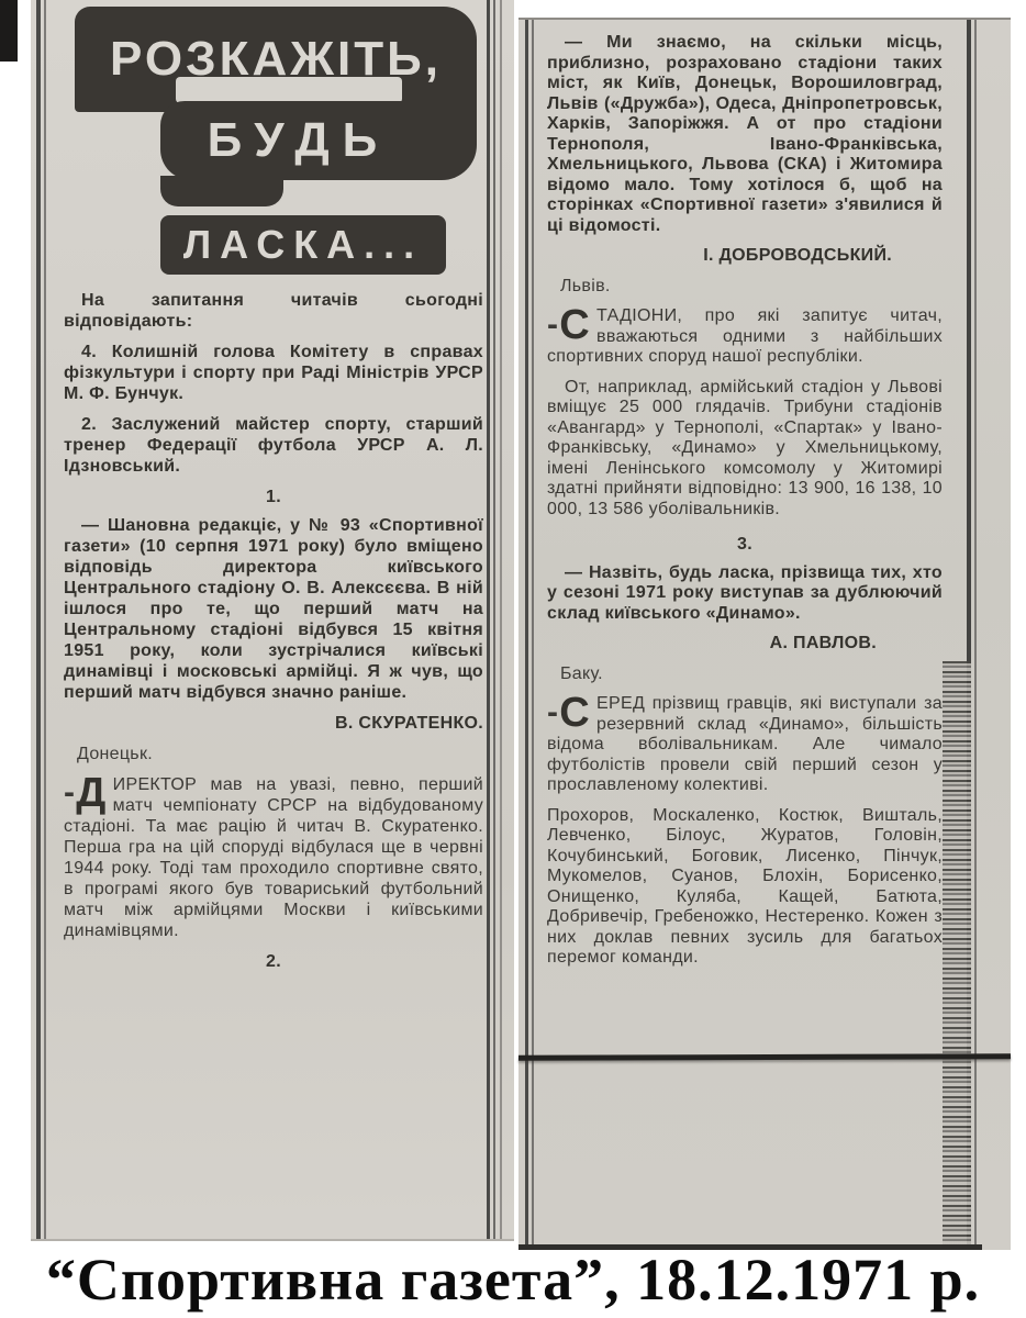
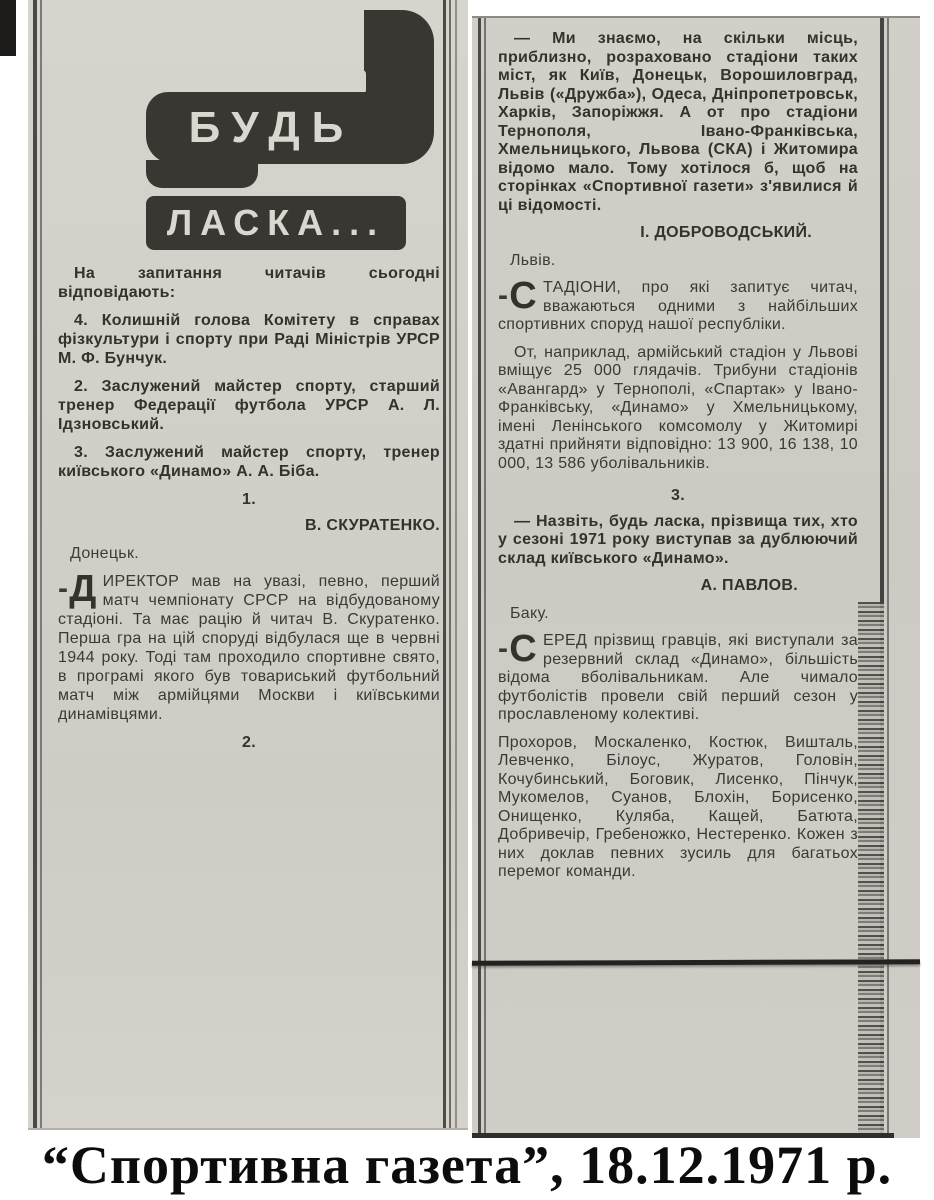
- РОЗКАЖІТЬ,
  БУДЬ
  ЛАСКА...
  На запитання читачів сьогодні відповідають:
  4. Колишній голова Комітету в справах фізкультури і спорту при Раді Міністрів УРСР М. Ф. Бунчук.
  2. Заслужений майстер спорту, старший тренер Федерації футбола УРСР А. Л. Ідзновський.
+ 3. Заслужений майстер спорту, тренер київського «Динамо» А. А. Біба.
  1.
- — Шановна редакціє, у № 93 «Спортивної газети» (10 серпня 1971 року) було вміщено відповідь директора київського Центрального стадіону О. В. Алексєєва. В ній ішлося про те, що перший матч на Центральному стадіоні відбувся 15 квітня 1951 року, коли зустрічалися київські динамівці і московські армійці. Я ж чув, що перший матч відбувся значно раніше.
  В. СКУРАТЕНКО.
  Донецьк.
  -
  Д
  ИРЕКТОР мав на увазі, певно, перший матч чемпіонату СРСР на відбудованому стадіоні. Та має рацію й читач В. Скуратенко. Перша гра на цій споруді відбулася ще в червні 1944 року. Тоді там проходило спортивне свято, в програмі якого був товариський футбольний матч між армійцями Москви і київськими динамівцями.
  2.
  — Ми знаємо, на скільки місць, приблизно, розраховано стадіони таких міст, як Київ, Донецьк, Ворошиловград, Львів («Дружба»), Одеса, Дніпропетровськ, Харків, Запоріжжя. А от про стадіони Тернополя, Івано-Франківська, Хмельницького, Львова (СКА) і Житомира відомо мало. Тому хотілося б, щоб на сторінках «Спортивної газети» з'явилися й ці відомості.
  І. ДОБРОВОДСЬКИЙ.
  Львів.
  -
  С
  ТАДІОНИ, про які запитує читач, вважаються одними з найбільших спортивних споруд нашої республіки.
  От, наприклад, армійський стадіон у Львові вміщує 25 000 глядачів. Трибуни стадіонів «Авангард» у Тернополі, «Спартак» у Івано-Франківську, «Динамо» у Хмельницькому, імені Ленінського комсомолу у Житомирі здатні прийняти відповідно: 13 900, 16 138, 10 000, 13 586 уболівальників.
  3.
  — Назвіть, будь ласка, прізвища тих, хто у сезоні 1971 року виступав за дублюючий склад київського «Динамо».
  А. ПАВЛОВ.
  Баку.
  -
  С
  ЕРЕД прізвищ гравців, які виступали за резервний склад «Динамо», більшість відома вболівальникам. Але чимало футболістів провели свій перший сезон у прославленому колективі.
  Прохоров, Москаленко, Костюк, Вишталь, Левченко, Білоус, Журатов, Головін, Кочубинський, Боговик, Лисенко, Пінчук, Мукомелов, Суанов, Блохін, Борисенко, Онищенко, Куляба, Кащей, Батюта, Добривечір, Гребеножко, Нестеренко. Кожен з них доклав певних зусиль для багатьох перемог команди.
  “Спортивна газета”, 18.12.1971 р.
